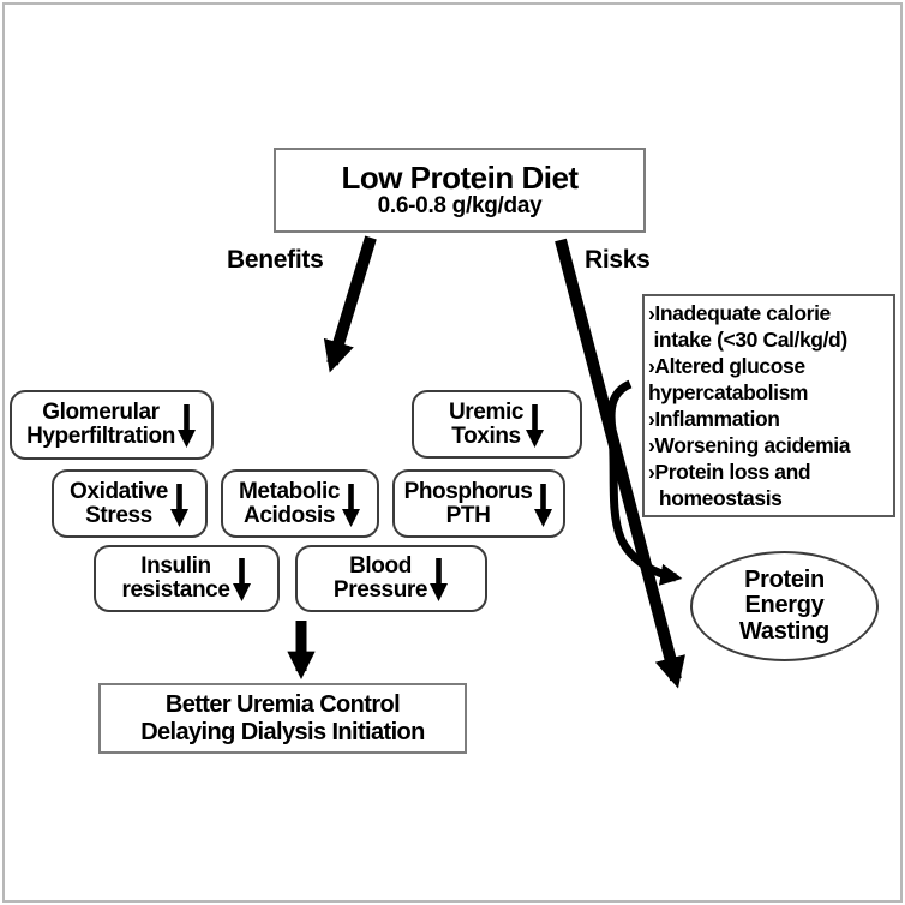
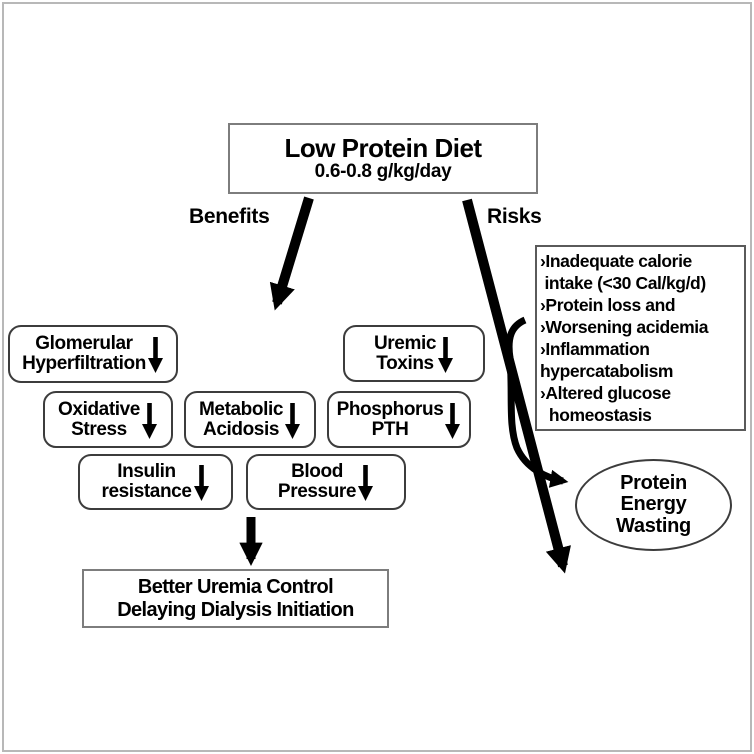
  Low Protein Diet
  0.6-0.8 g/kg/day
  Benefits
  Risks
  Glomerular
  Hyperfiltration
  Uremic
  Toxins
  Oxidative
  Stress
  Metabolic
  Acidosis
  Phosphorus
  PTH
  Insulin
  resistance
  Blood
  Pressure
  ›Inadequate calorie
  intake (<30 Cal/kg/d)
- ›Altered glucose
+ ›Protein loss and
- hypercatabolism
+ ›Worsening acidemia
  ›Inflammation
- ›Worsening acidemia
+ hypercatabolism
- ›Protein loss and
+ ›Altered glucose
  homeostasis
  Protein
  Energy
  Wasting
  Better Uremia Control
  Delaying Dialysis Initiation
